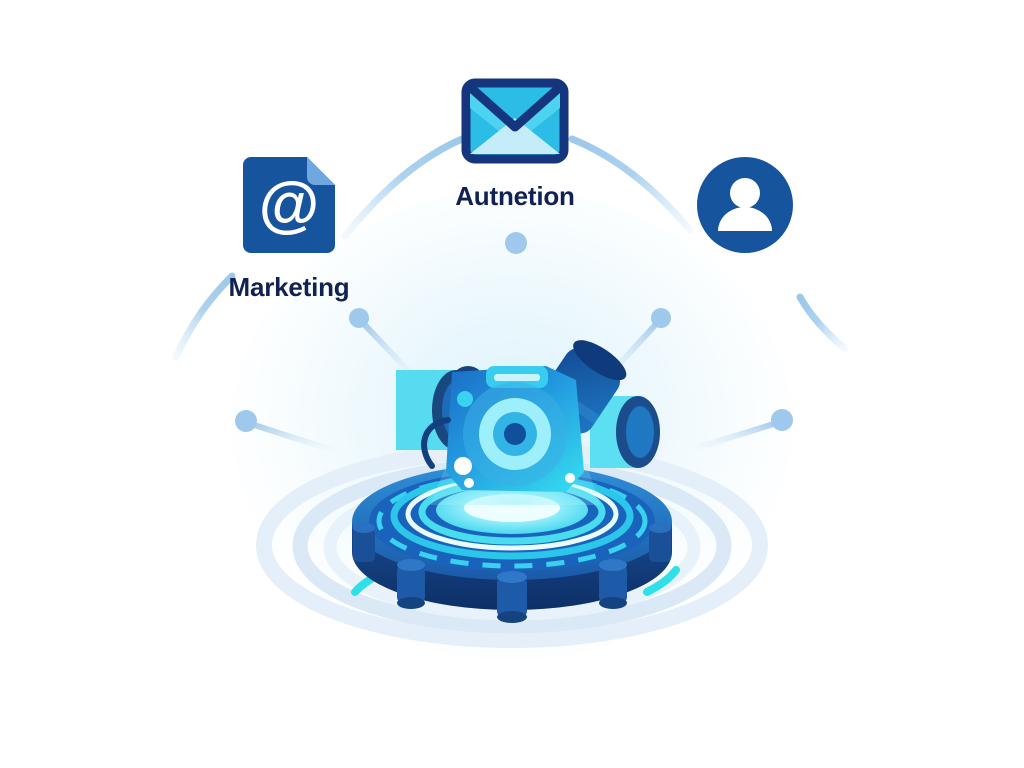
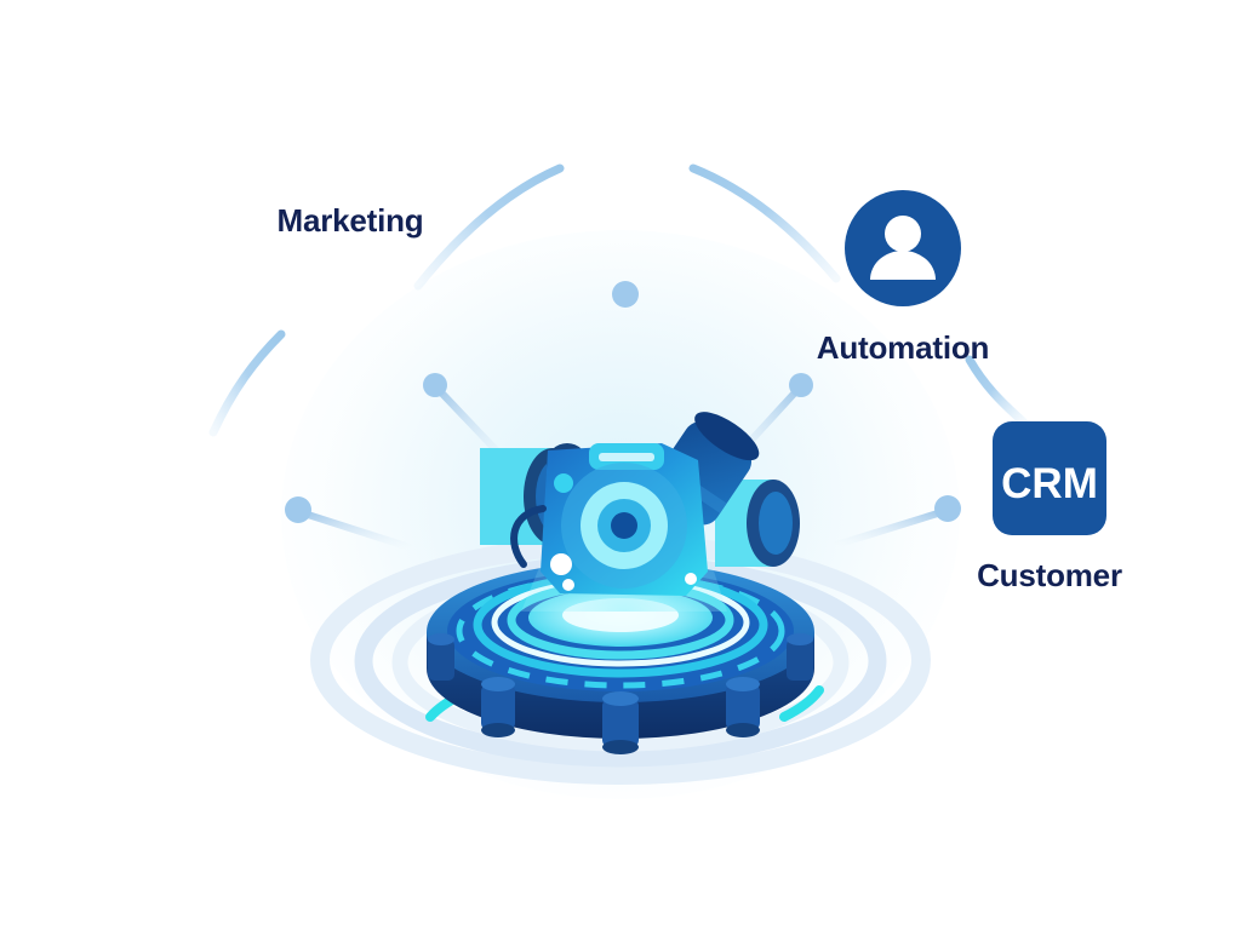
- Autnetion
- @
  Marketing
+ Automation
+ CRM
+ Customer
